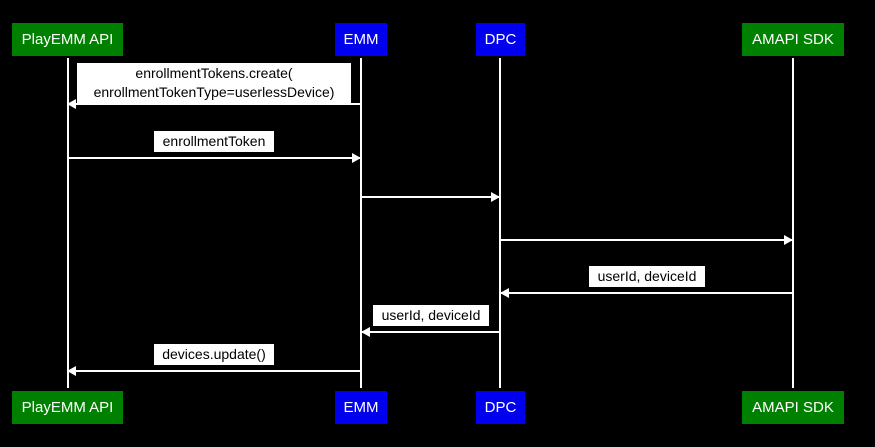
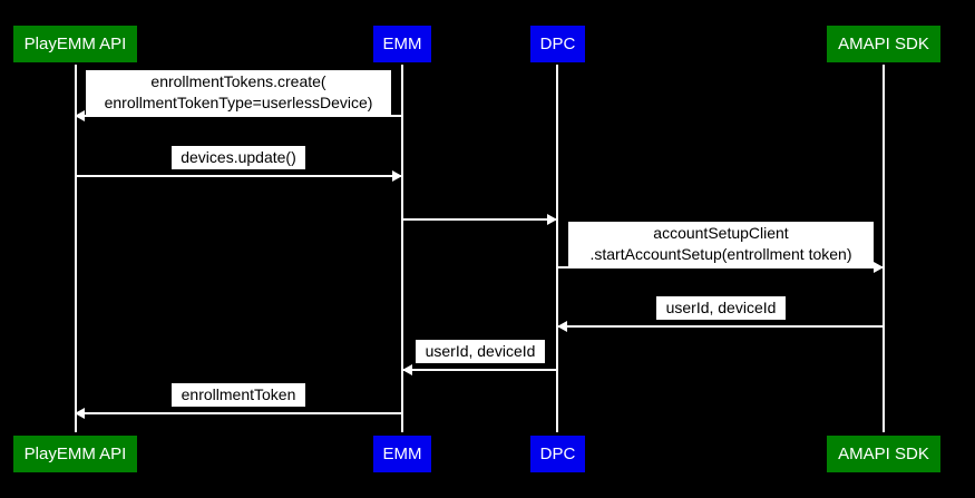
  PlayEMM API
  EMM
  DPC
  AMAPI SDK
  PlayEMM API
  EMM
  DPC
  AMAPI SDK
  enrollmentTokens.create(
  enrollmentTokenType=userlessDevice)
- enrollmentToken
+ devices.update()
+ accountSetupClient
+ .startAccountSetup(entrollment token)
  userId, deviceId
  userId, deviceId
- devices.update()
+ enrollmentToken
